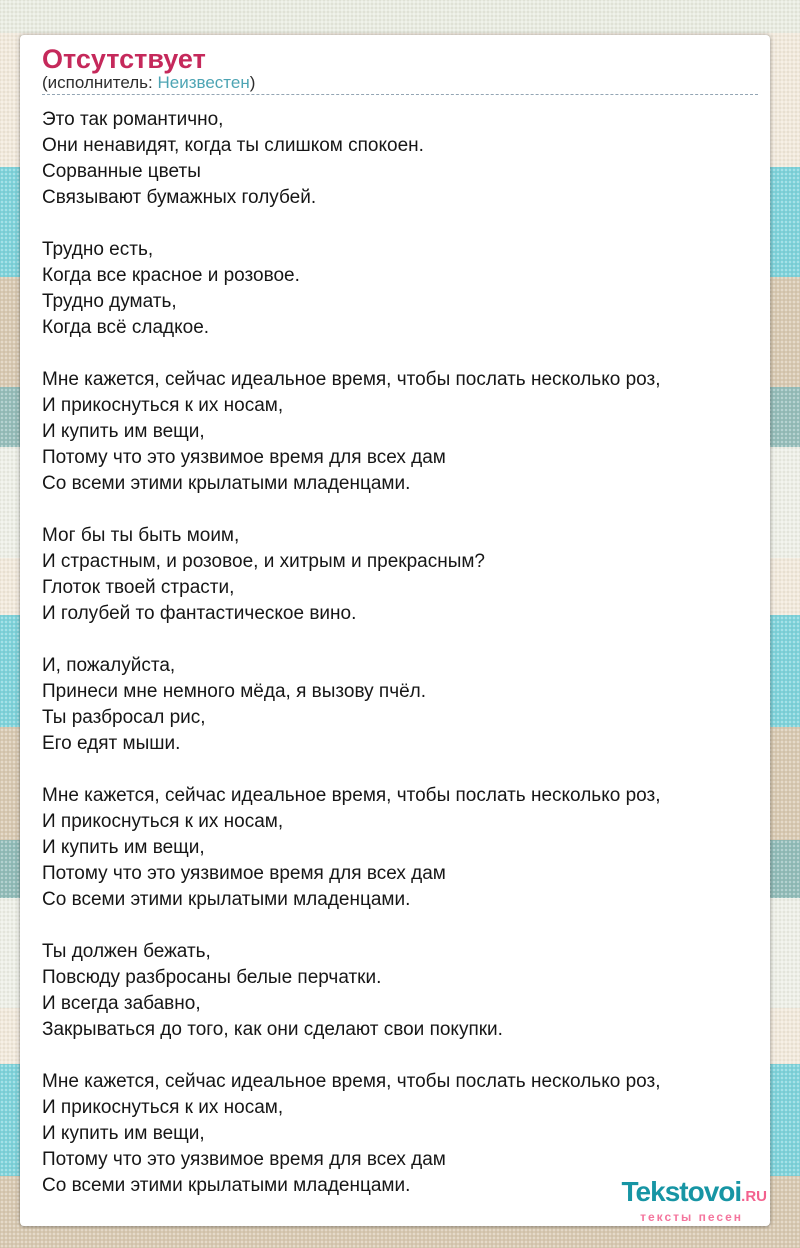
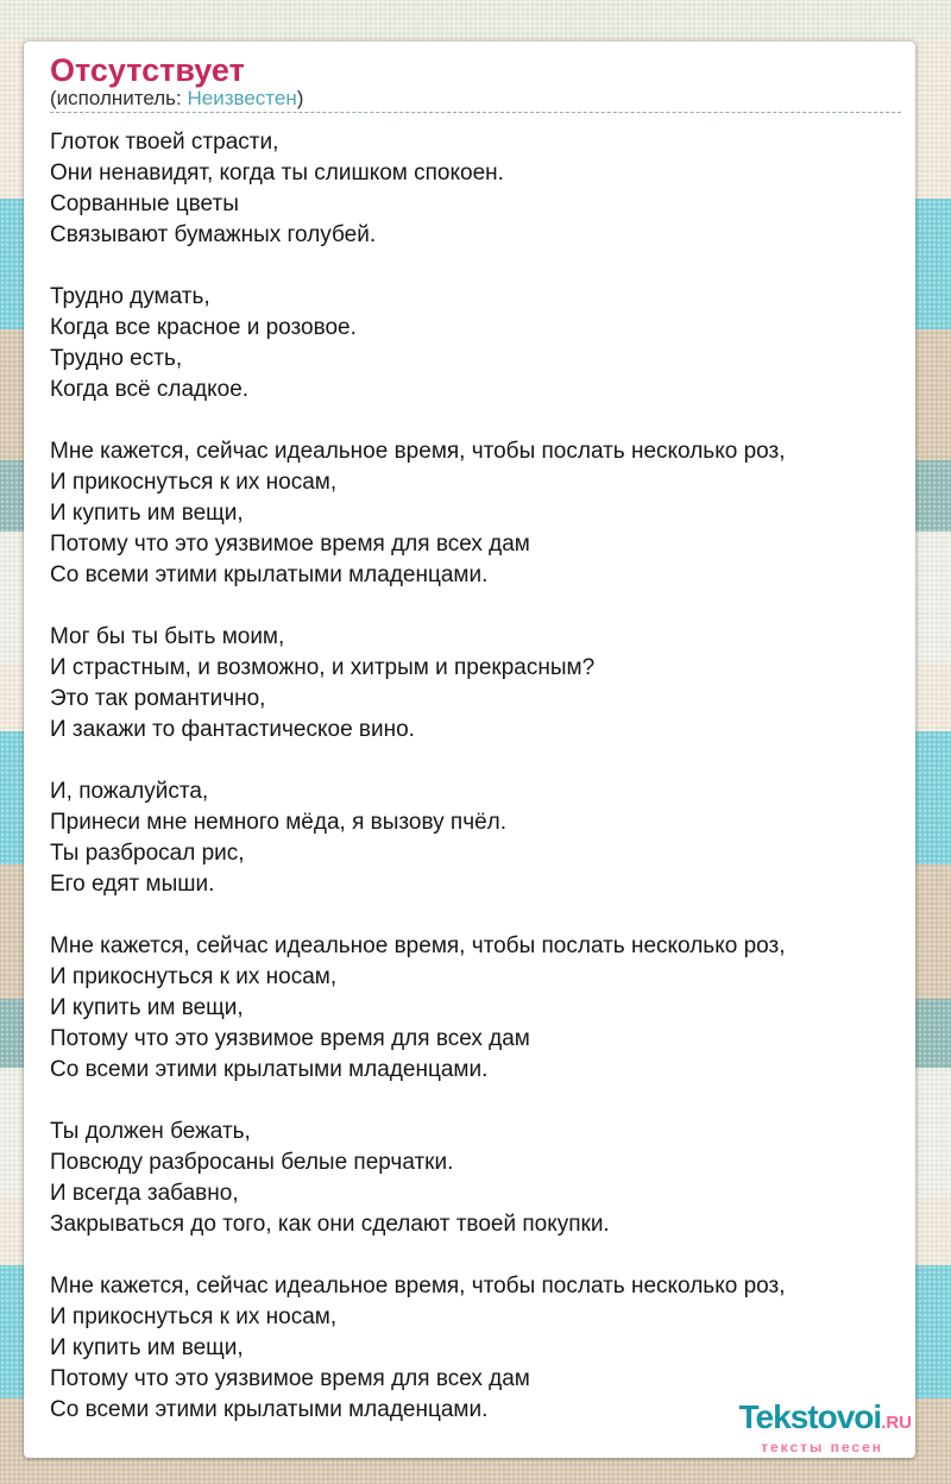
  Отсутствует
  (исполнитель: Неизвестен)
- Это так романтично,
+ Глоток твоей страсти,
  Они ненавидят, когда ты слишком спокоен.
  Сорванные цветы
  Связывают бумажных голубей.
- Трудно есть,
+ Трудно думать,
  Когда все красное и розовое.
- Трудно думать,
+ Трудно есть,
  Когда всё сладкое.
  Мне кажется, сейчас идеальное время, чтобы послать несколько роз,
  И прикоснуться к их носам,
  И купить им вещи,
  Потому что это уязвимое время для всех дам
  Со всеми этими крылатыми младенцами.
  Мог бы ты быть моим,
- И страстным, и розовое, и хитрым и прекрасным?
+ И страстным, и возможно, и хитрым и прекрасным?
- Глоток твоей страсти,
+ Это так романтично,
- И голубей то фантастическое вино.
+ И закажи то фантастическое вино.
  И, пожалуйста,
  Принеси мне немного мёда, я вызову пчёл.
  Ты разбросал рис,
  Его едят мыши.
  Мне кажется, сейчас идеальное время, чтобы послать несколько роз,
  И прикоснуться к их носам,
  И купить им вещи,
  Потому что это уязвимое время для всех дам
  Со всеми этими крылатыми младенцами.
  Ты должен бежать,
  Повсюду разбросаны белые перчатки.
  И всегда забавно,
- Закрываться до того, как они сделают свои покупки.
+ Закрываться до того, как они сделают твоей покупки.
  Мне кажется, сейчас идеальное время, чтобы послать несколько роз,
  И прикоснуться к их носам,
  И купить им вещи,
  Потому что это уязвимое время для всех дам
  Со всеми этими крылатыми младенцами.
  Tekstovoi.RU
  тексты песен
